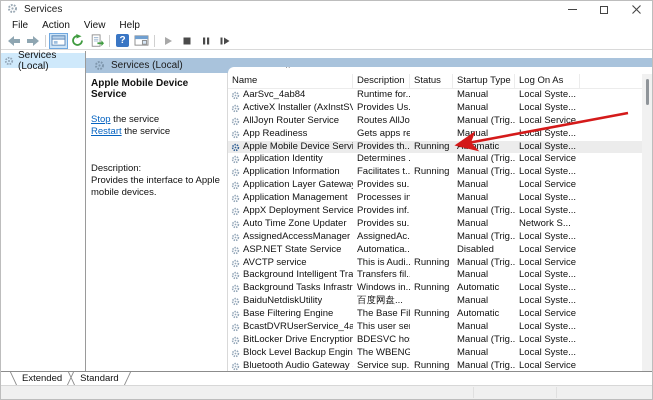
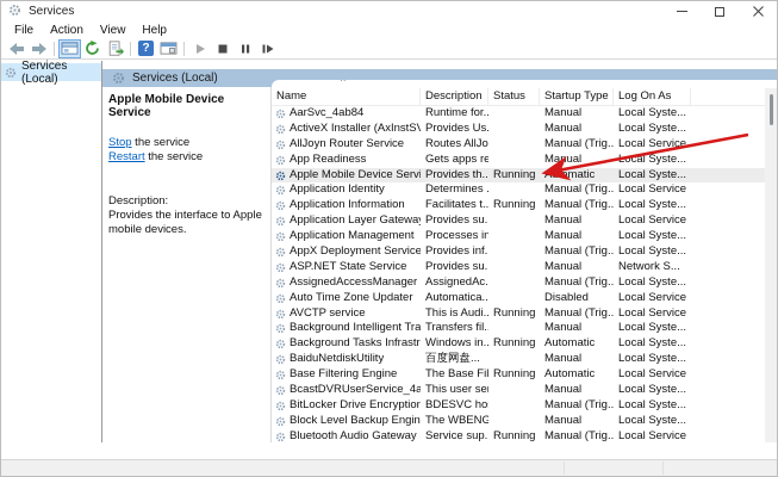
  Services
  File
  Action
  View
  Help
  ?
  Services (Local)
  Services (Local)
  Apple Mobile Device Service
  Stop the service
  Restart the service
  Description:
  Provides the interface to Apple mobile devices.
  Name
  Description
  Status
  Startup Type
  Log On As
  ^
  AarSvc_4ab84
  Runtime for..
  Manual
  Local Syste...
  ActiveX Installer (AxInstSV
  Provides Us.
  Manual
  Local Syste...
  AllJoyn Router Service
  Routes AllJo
  Manual (Trig..
  Local Service
  App Readiness
  Gets apps re
  Manual
  cal Syste...
  Apple Mobile Device Servi
  Provides th..
  Running
  Automatic
  Local Syste...
  Application Identity
  Determines .
  Manual (Trig..
  Local Service
  Application Information
  Facilitates t..
  Running
  Manual (Trig..
  Local Syste...
  Application Layer Gatewa
  Provides su.
  Manual
  Local Service
  Application Management
  Processes in
  Manual
  Local Syste...
  AppX Deployment Service
  Provides inf.
  Manual (Trig..
  Local Syste...
- Auto Time Zone Updater
+ ASP.NET State Service
  Provides su.
  Manual
  Network S...
  AssignedAccessManager
  AssignedAc.
  Manual (Trig..
  Local Syste...
- ASP.NET State Service
+ Auto Time Zone Updater
  Automatica..
  Disabled
  Local Service
  AVCTP service
  This is Audi..
  Running
  Manual (Trig..
  Local Service
  Background Intelligent Tra
  Transfers fil.
  Manual
  Local Syste...
  Background Tasks Infrastr
  Windows in..
  Running
  Automatic
  Local Syste...
  BaiduNetdiskUtility
  百度网盘...
  Manual
  Local Syste...
  Base Filtering Engine
  The Base Fil
  Running
  Automatic
  Local Service
  BcastDVRUserService_4a
  This user se
  Manual
  Local Syste...
  BitLocker Drive Encryption
  Manual (Trig..
  Local Syste...
  Block Level Backup Engin
  The WBENG
  Manual
  Local Syste...
  Bluetooth Audio Gateway
  Service sup.
  Running
  Manual (Trig..
  Local Service
- Extended
- Standard
